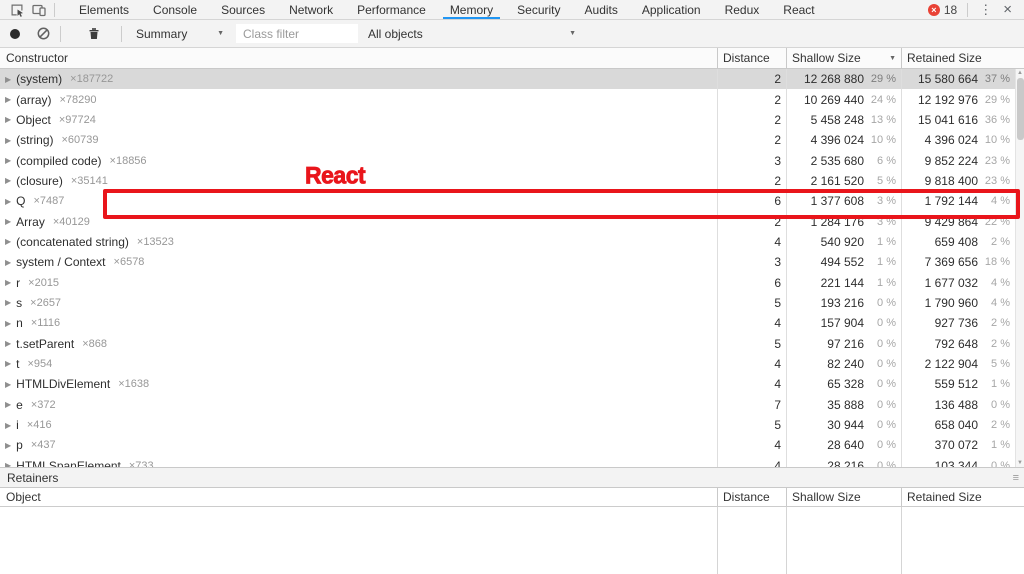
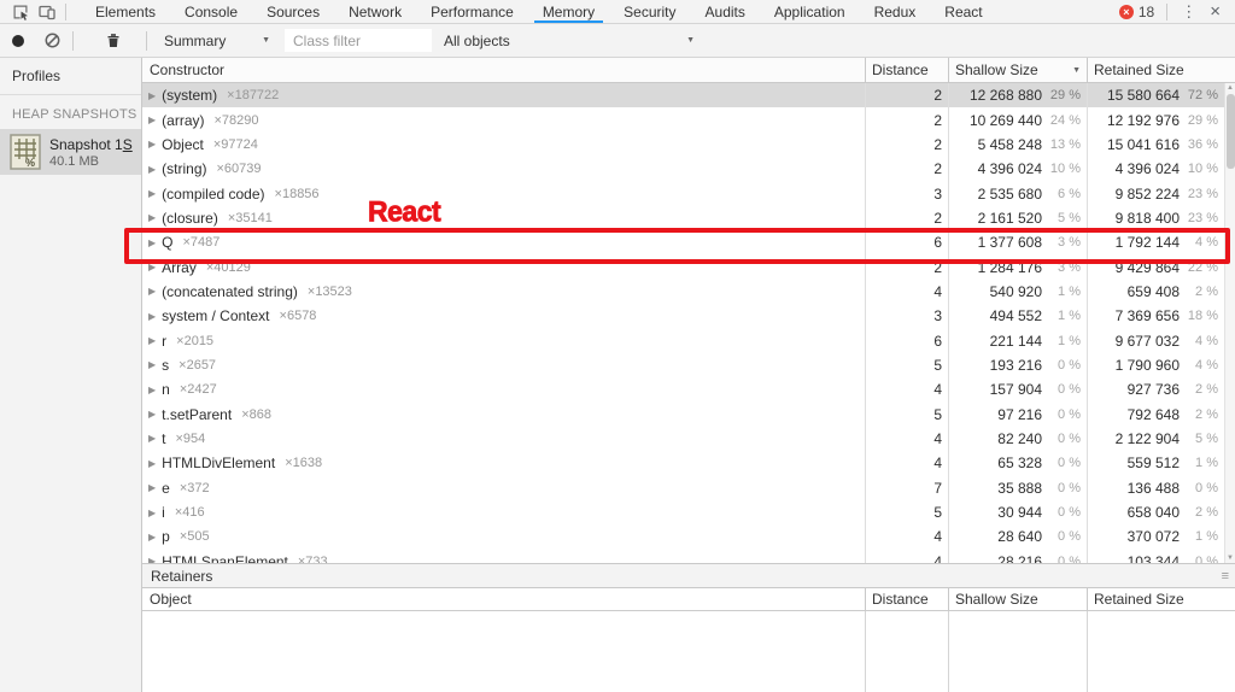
  Elements
  Console
  Sources
  Network
  Performance
  Memory
  Security
  Audits
  Application
  Redux
  React
  ×
  18
  ⋮
  ×
  Summary
  Class filter
  All objects
+ Profiles
+ HEAP SNAPSHOTS
+ %
+ Snapshot 1S
+ 40.1 MB
  Constructor
  Distance
  Shallow Size
  Retained Size
  ▶
  (system)
  ×187722
  2
  12 268 880
  29 %
  15 580 664
- 37 %
+ 72 %
  ▶
  (array)
  ×78290
  2
  10 269 440
  24 %
  12 192 976
  29 %
  ▶
  Object
  ×97724
  2
  5 458 248
  13 %
  15 041 616
  36 %
  ▶
  (string)
  ×60739
  2
  4 396 024
  10 %
  4 396 024
  10 %
  ▶
  (compiled code)
  ×18856
  3
  2 535 680
  6 %
  9 852 224
  23 %
  ▶
  (closure)
  ×35141
  2
  2 161 520
  5 %
  9 818 400
  23 %
  ▶
  Q
  ×7487
  6
  1 377 608
  3 %
  1 792 144
  4 %
  ▶
  Array
  ×40129
  2
  1 284 176
  3 %
  9 429 864
  22 %
  ▶
  (concatenated string)
  ×13523
  4
  540 920
  1 %
  659 408
  2 %
  ▶
  system / Context
  ×6578
  3
  494 552
  1 %
  7 369 656
  18 %
  ▶
  r
  ×2015
  6
  221 144
  1 %
- 1 677 032
+ 9 677 032
  4 %
  ▶
  s
  ×2657
  5
  193 216
  0 %
  1 790 960
  4 %
  ▶
  n
- ×1116
+ ×2427
  4
  157 904
  0 %
  927 736
  2 %
  ▶
  t.setParent
  ×868
  5
  97 216
  0 %
  792 648
  2 %
  ▶
  t
  ×954
  4
  82 240
  0 %
  2 122 904
  5 %
  ▶
  HTMLDivElement
  ×1638
  4
  65 328
  0 %
  559 512
  1 %
  ▶
  e
  ×372
  7
  35 888
  0 %
  136 488
  0 %
  ▶
  i
  ×416
  5
  30 944
  0 %
  658 040
  2 %
  ▶
  p
- ×437
+ ×505
  4
  28 640
  0 %
  370 072
  1 %
  ▶
  HTMLSpanElement
  ×733
  4
  28 216
  0 %
  103 344
  0 %
  Retainers
  ≡
  Object
  Distance
  Shallow Size
  Retained Size
  React
